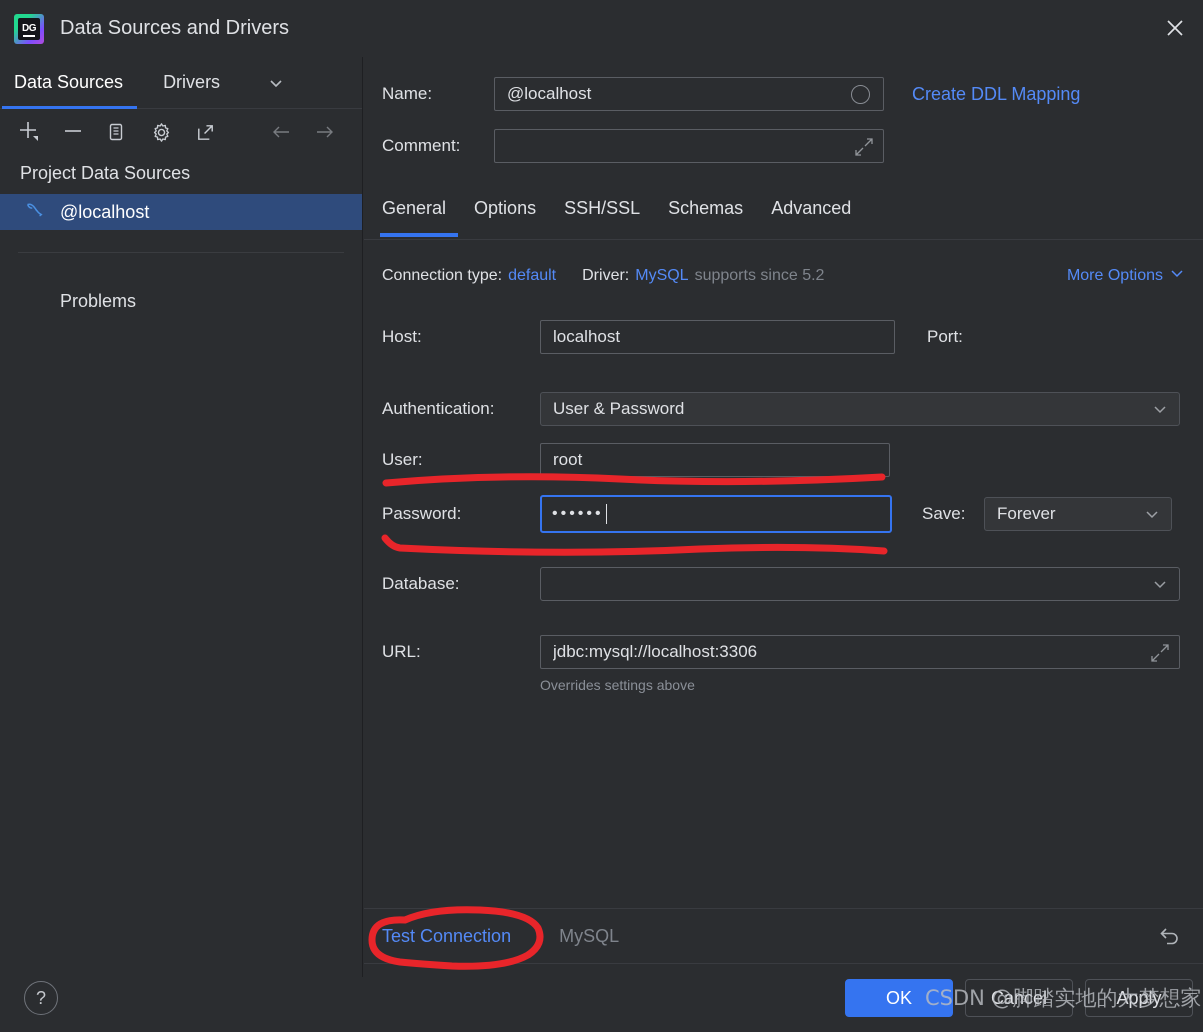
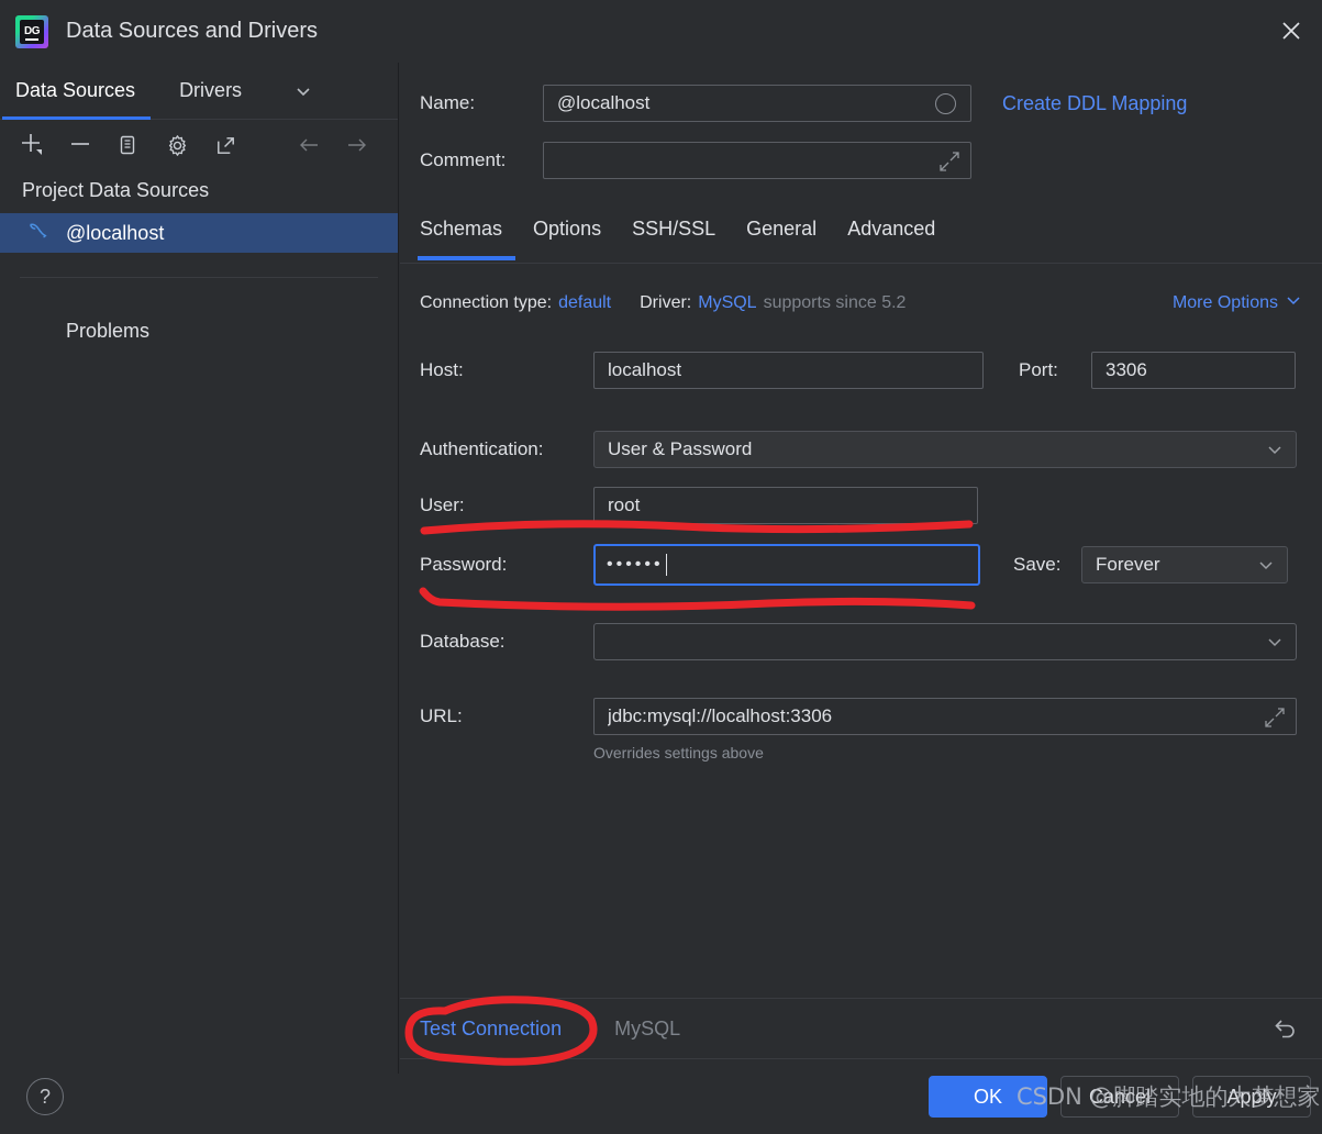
  DG
  Data Sources and Drivers
  Data Sources
  Drivers
  Project Data Sources
  @localhost
  Problems
  ?
  Name:
  @localhost
  Create DDL Mapping
  Comment:
- General
+ Schemas
  Options
  SSH/SSL
- Schemas
+ General
  Advanced
  Connection type:
  default
  Driver:
  MySQL
  supports since 5.2
  More Options
  Host:
  localhost
  Port:
+ 3306
  Authentication:
  User & Password
  User:
  root
  Password:
  ••••••
  Save:
  Forever
  Database:
  URL:
  jdbc:mysql://localhost:3306
  Overrides settings above
  Test Connection
  MySQL
  OK
  Cancel
  Apply
  CSDN @脚踏实地的大梦想家
